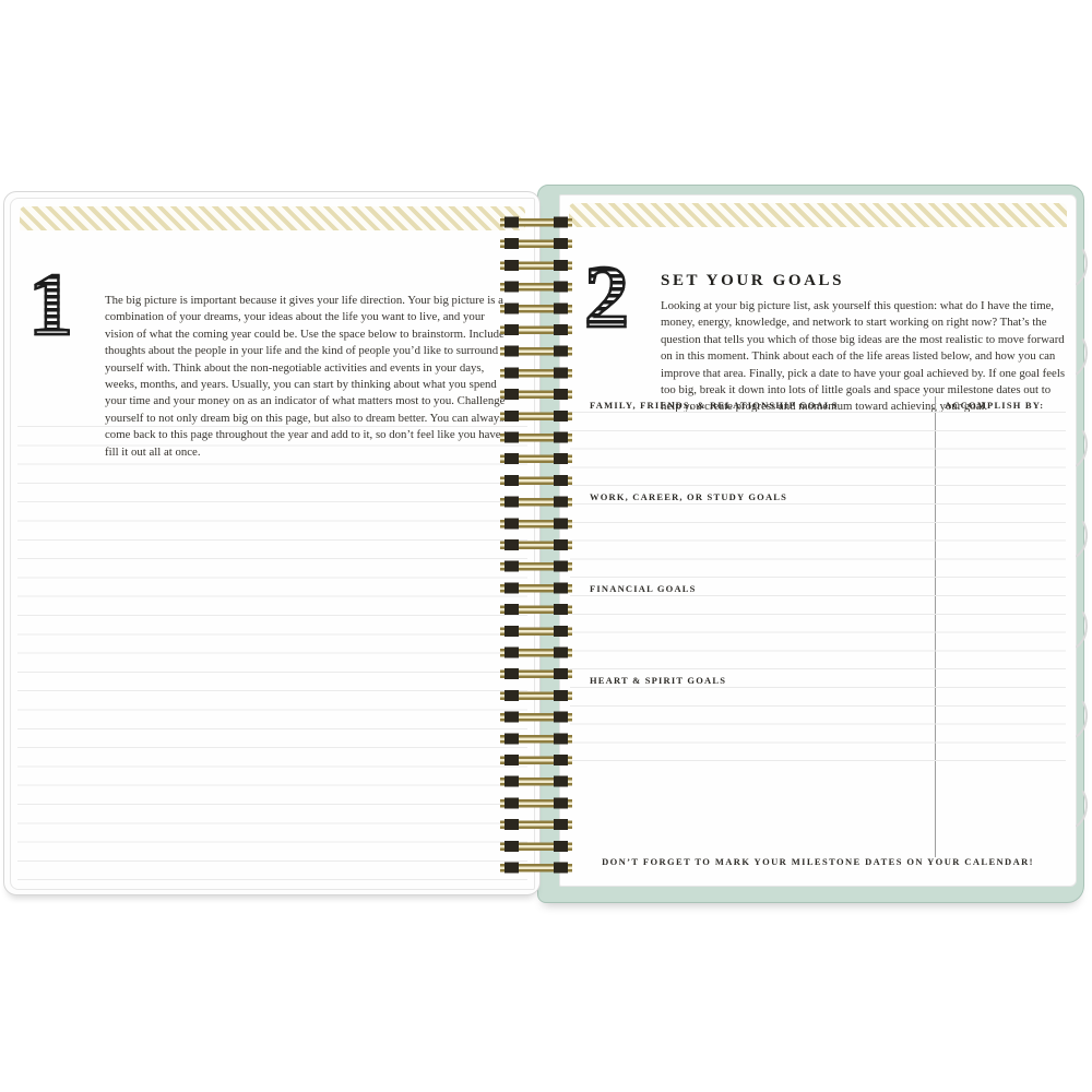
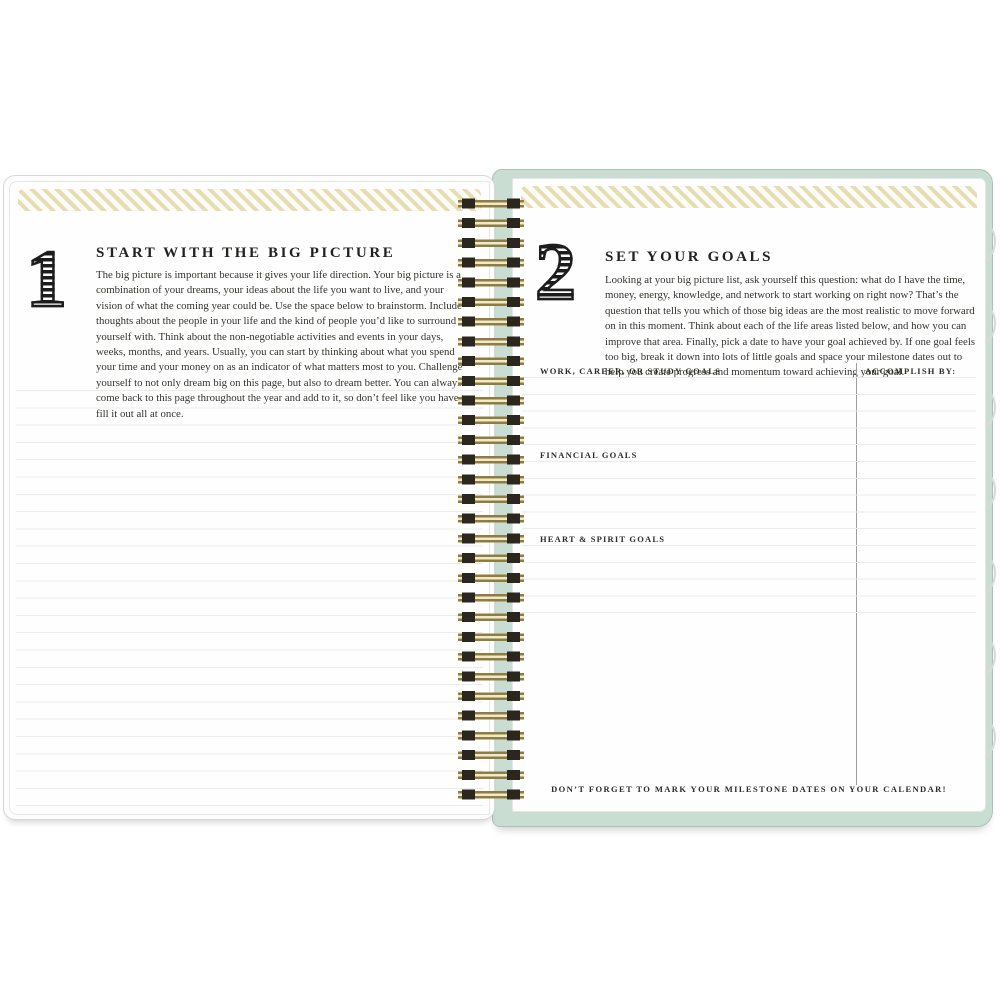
  1
+ START WITH THE BIG PICTURE
  The big picture is important because it gives your life direction. Your big picture is combination of your dreams, your ideas about the life you want to live, and your vision of what the coming year could be. Use the space below to brainstorm. Includ thoughts about the people in your life and the kind of people you’d like to surround yourself with. Think about the non-negotiable activities and events in your days, weeks, months, and years. Usually, you can start by thinking about what you spend your time and your money on as an indicator of what matters most to you. Challeng yourself to not only dream big on this page, but also to dream better. You can alway
  2
  SET YOUR GOALS
  Looking at your big picture list, ask yourself this question: what do I have the time, money, energy, knowledge, and network to start working on right now? That’s the question that tells you which of those big ideas are the most realistic to move forward on in this moment. Think about each of the life areas listed below, and how you can improve that area. Finally, pick a date to have your goal achieved by. If one goal feels too big, break it down into lots of little goals and space your milestone dates out to
  ACCOMPLISH BY:
- FAMILY, FRIENDS, & RELATIONSHIP GOALS
  WORK, CAREER, OR STUDY GOALS
  FINANCIAL GOALS
  HEART & SPIRIT GOALS
  DON’T FORGET TO MARK YOUR MILESTONE DATES ON YOUR CALENDAR!
